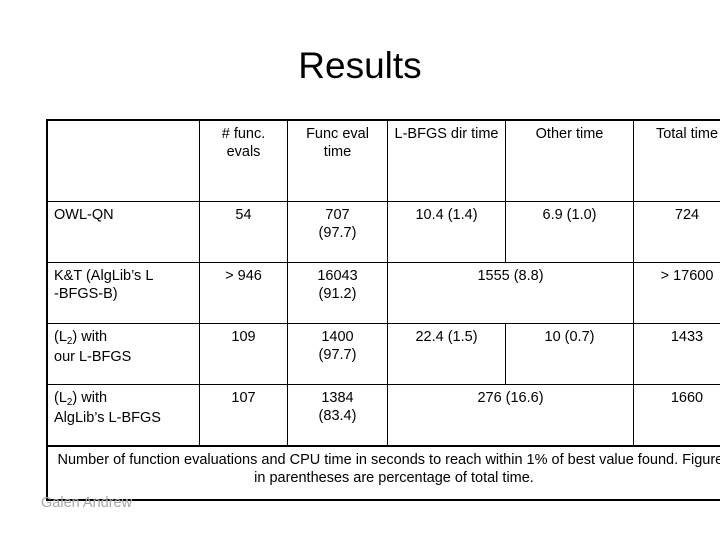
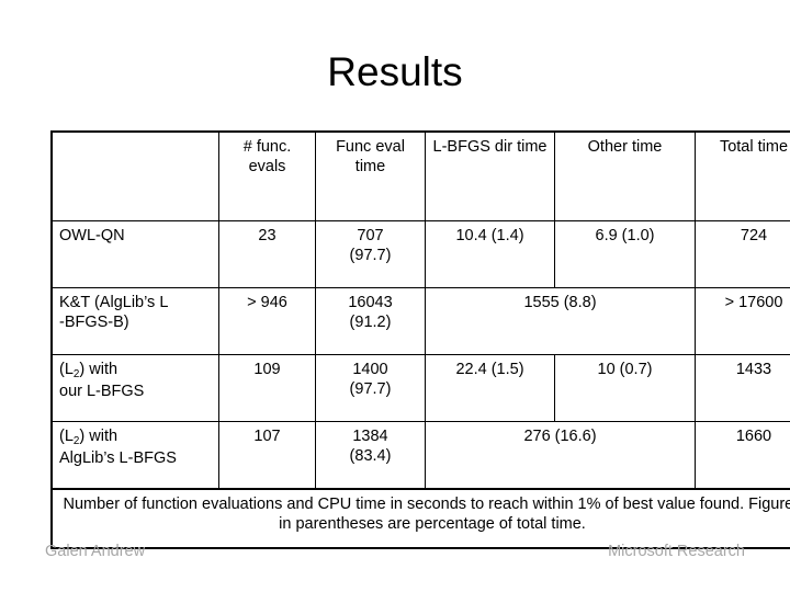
  Results
  	# func. evals	Func eval time	L-BFGS dir time	Other time	Total time
- OWL-QN	54	707 (97.7)	10.4 (1.4)	6.9 (1.0)	724
+ OWL-QN	23	707 (97.7)	10.4 (1.4)	6.9 (1.0)	724
  K&T (AlgLib’s L -BFGS-B)	> 946	16043 (91.2)	1555 (8.8)	> 17600
  (L2) with our L-BFGS	109	1400 (97.7)	22.4 (1.5)	10 (0.7)	1433
  (L2) with AlgLib’s L-BFGS	107	1384 (83.4)	276 (16.6)	1660
  Number of function evaluations and CPU time in seconds to reach within 1% of best value found. Figure in parentheses are percentage of total time.
  Galen Andrew
+ Microsoft Research
